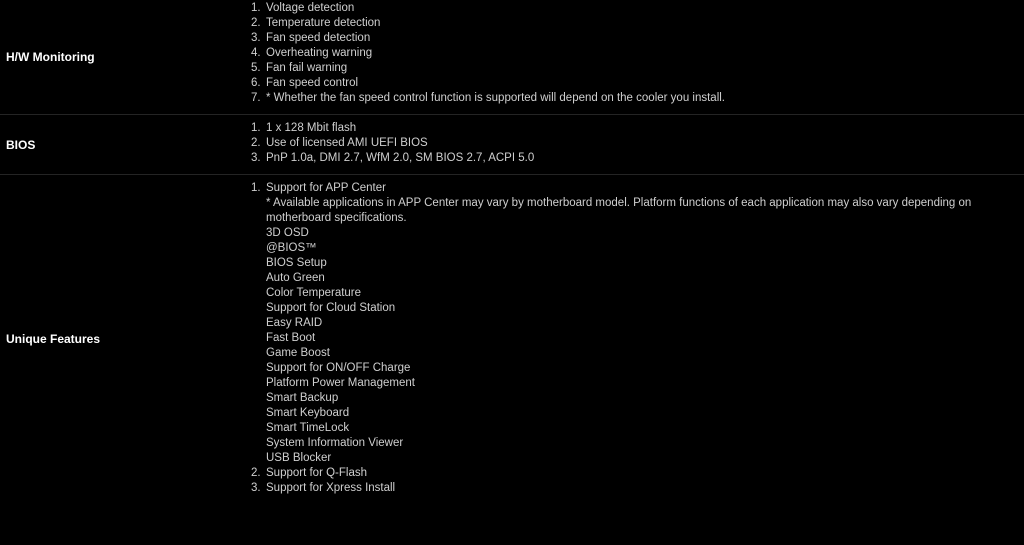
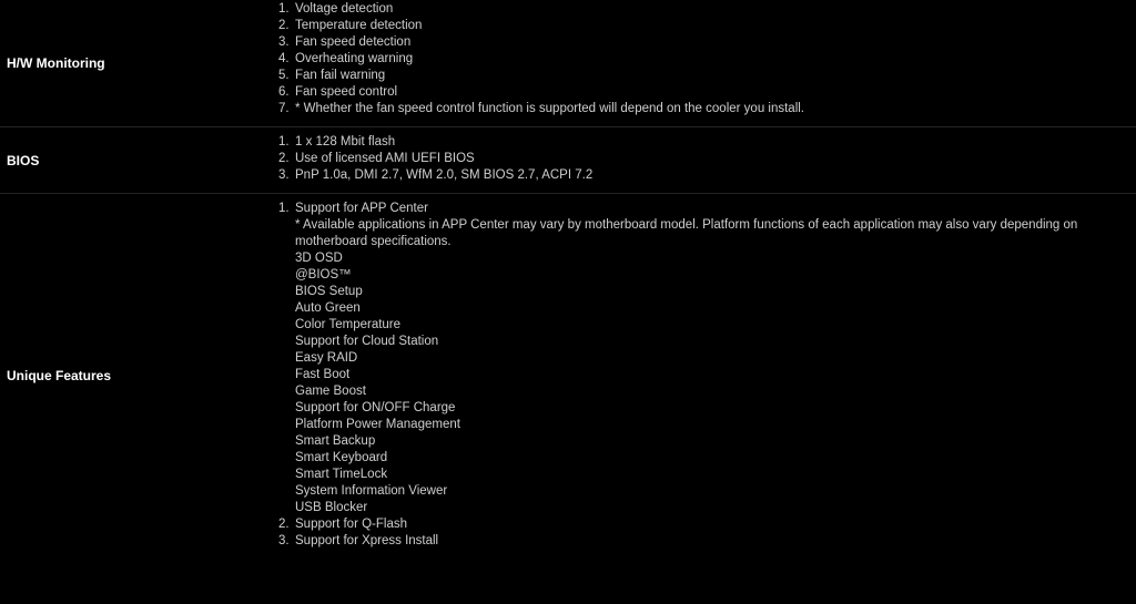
  H/W Monitoring	1. Voltage detection 2. Temperature detection 3. Fan speed detection 4. Overheating warning 5. Fan fail warning 6. Fan speed control 7. * Whether the fan speed control function is supported will depend on the cooler you install.
- BIOS	1. 1 x 128 Mbit flash 2. Use of licensed AMI UEFI BIOS 3. PnP 1.0a, DMI 2.7, WfM 2.0, SM BIOS 2.7, ACPI 5.0
+ BIOS	1. 1 x 128 Mbit flash 2. Use of licensed AMI UEFI BIOS 3. PnP 1.0a, DMI 2.7, WfM 2.0, SM BIOS 2.7, ACPI 7.2
  Unique Features	1. Support for APP Center * Available applications in APP Center may vary by motherboard model. Platform functions of each application may also vary depending on motherboard specifications. 3D OSD @BIOS™ BIOS Setup Auto Green Color Temperature Support for Cloud Station Easy RAID Fast Boot Game Boost Support for ON/OFF Charge Platform Power Management Smart Backup Smart Keyboard Smart TimeLock System Information Viewer USB Blocker 2. Support for Q-Flash 3. Support for Xpress Install
